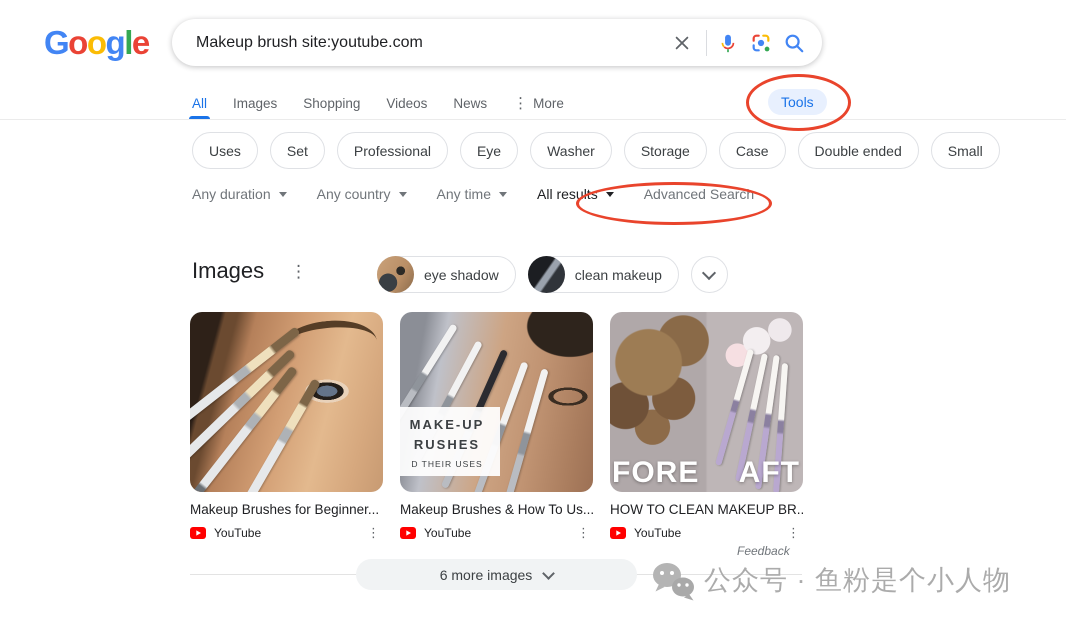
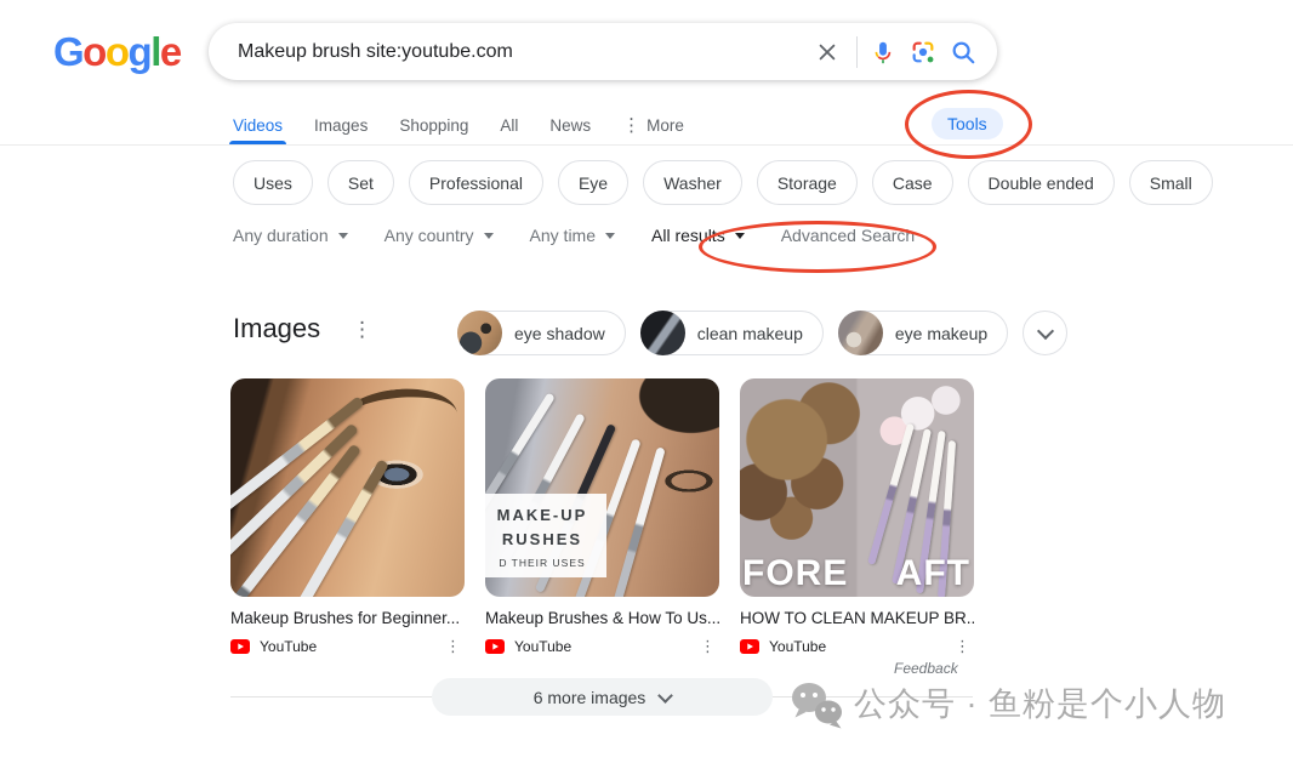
  G
  o
  o
  g
  l
  e
  Makeup brush site:youtube.com
- All
+ Videos
  Images
  Shopping
- Videos
+ All
  News
  ⋮
  More
  Tools
  Uses
  Set
  Professional
  Eye
  Washer
  Storage
  Case
  Double ended
  Small
  Any duration
  Any country
  Any time
  All results
  Advanced Search
  Images
  ⋮
  eye shadow
  clean makeup
+ eye makeup
  Makeup Brushes for Beginner...
  YouTube
  ⋮
  MAKE-UP
  RUSHES
  D THEIR USES
  Makeup Brushes & How To Us...
  YouTube
  ⋮
  FORE
  AFT
  HOW TO CLEAN MAKEUP BR..
  YouTube
  ⋮
  Feedback
  6 more images
  公众号 · 鱼粉是个小人物
